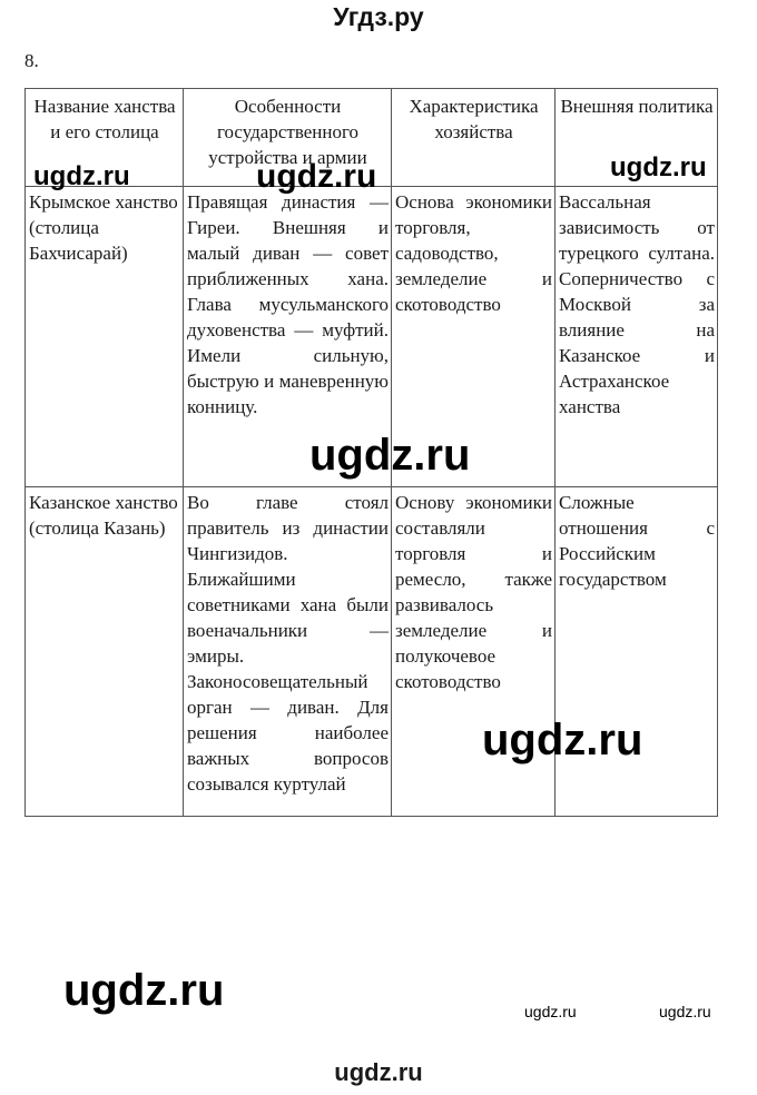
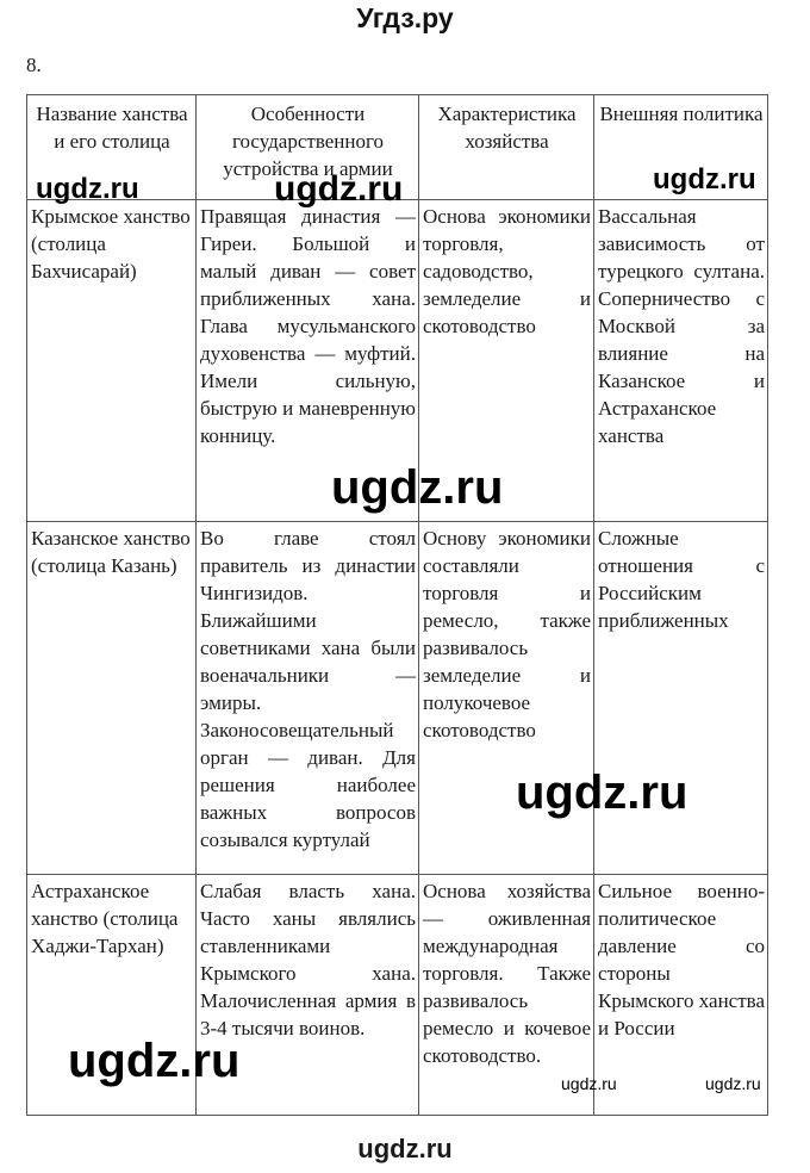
  Угдз.ру
  8.
  Название ханства и его столица	Особенности государственного устройства и армии	Характеристика хозяйства	Внешняя политика
- Крымское ханство (столица Бахчисарай)	Правящая династия — Гиреи. Внешняя и малый диван — совет приближенных хана. Глава мусульманского духовенства — муфтий. Имели сильную, быструю и маневренную конницу.	Основа экономики торговля, садоводство, земледелие и скотоводство	Вассальная зависимость от турецкого султана. Соперничество с Москвой за влияние на Казанское и Астраханское ханства
+ Крымское ханство (столица Бахчисарай)	Правящая династия — Гиреи. Большой и малый диван — совет приближенных хана. Глава мусульманского духовенства — муфтий. Имели сильную, быструю и маневренную конницу.	Основа экономики торговля, садоводство, земледелие и скотоводство	Вассальная зависимость от турецкого султана. Соперничество с Москвой за влияние на Казанское и Астраханское ханства
- Казанское ханство (столица Казань)	Во главе стоял правитель из династии Чингизидов. Ближайшими советниками хана были военачальники — эмиры. Законосовещательный орган — диван. Для решения наиболее важных вопросов созывался куртулай	Основу экономики составляли торговля и ремесло, также развивалось земледелие и полукочевое скотоводство	Сложные отношения с Российским государством
+ Казанское ханство (столица Казань)	Во главе стоял правитель из династии Чингизидов. Ближайшими советниками хана были военачальники — эмиры. Законосовещательный орган — диван. Для решения наиболее важных вопросов созывался куртулай	Основу экономики составляли торговля и ремесло, также развивалось земледелие и полукочевое скотоводство	Сложные отношения с Российским приближенных
+ Астраханское ханство (столица Хаджи-Тархан)	Слабая власть хана. Часто ханы являлись ставленниками Крымского хана. Малочисленная армия в 3-4 тысячи воинов.	Основа хозяйства — оживленная международная торговля. Также развивалось ремесло и кочевое скотоводство.	Сильное военно-политическое давление со стороны Крымского ханства и России
  ugdz.ru
  ugdz.ru
  ugdz.ru
  ugdz.ru
  ugdz.ru
  ugdz.ru
  ugdz.ru
  ugdz.ru
  ugdz.ru
